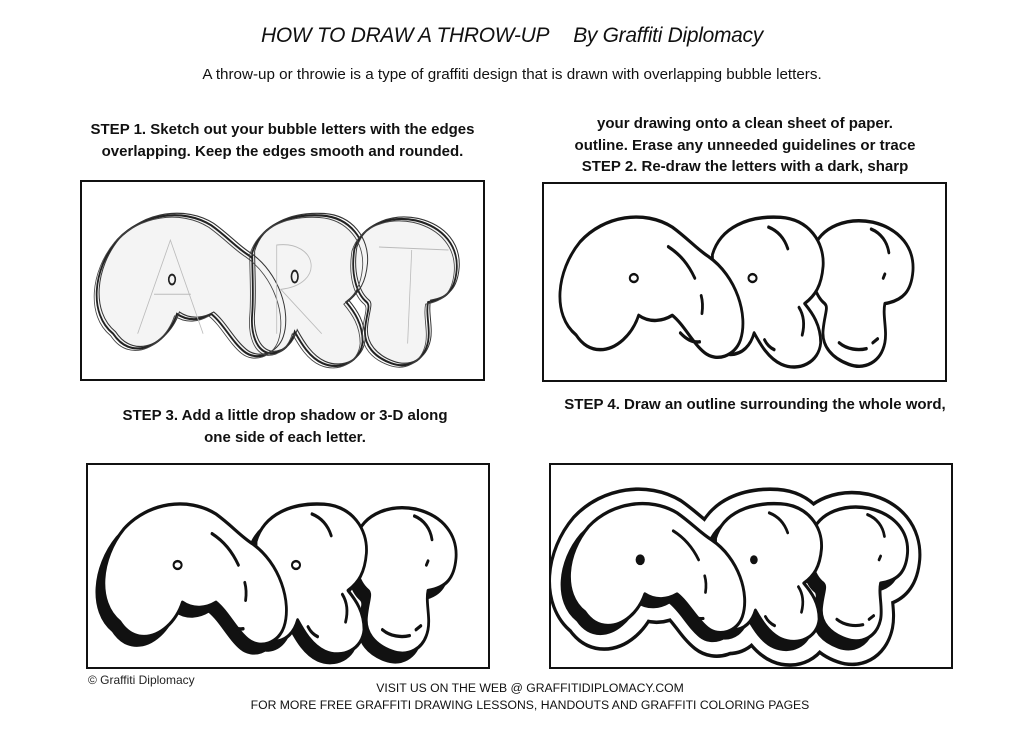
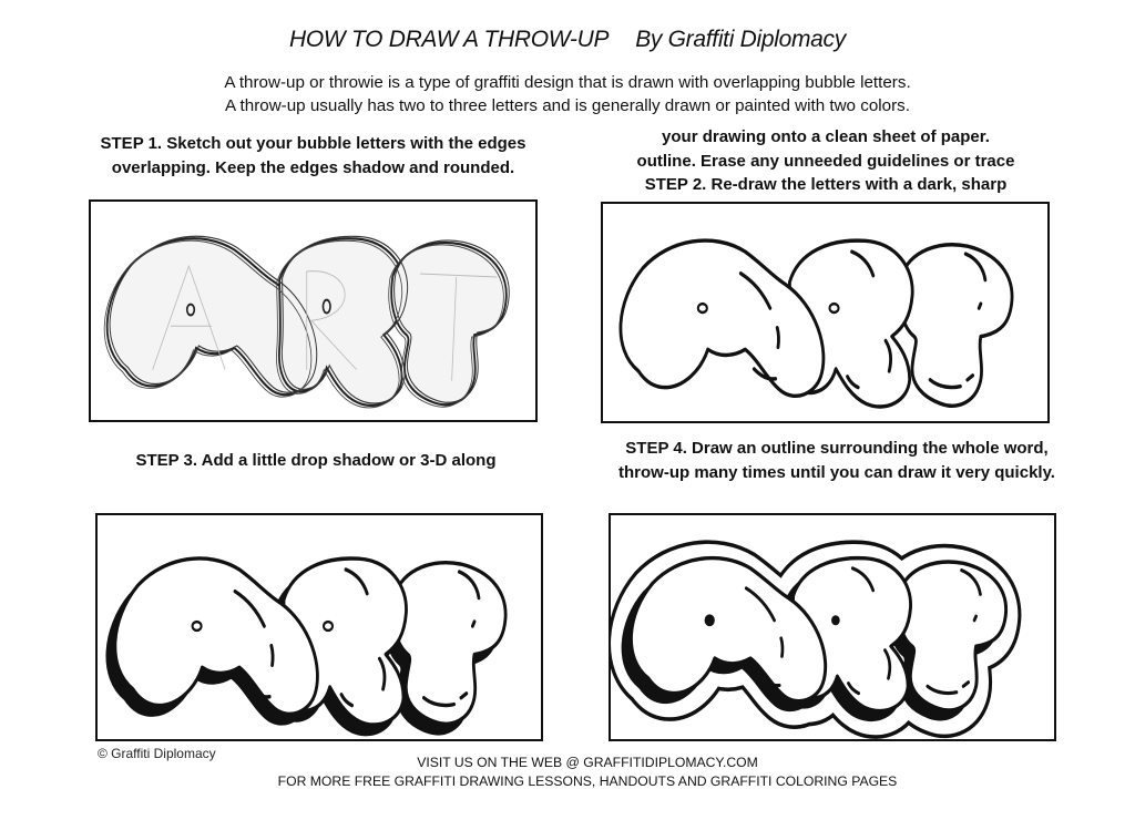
  HOW TO DRAW A THROW-UP By Graffiti Diplomacy
  A throw-up or throwie is a type of graffiti design that is drawn with overlapping bubble letters.
+ A throw-up usually has two to three letters and is generally drawn or painted with two colors.
  STEP 1. Sketch out your bubble letters with the edges
- overlapping. Keep the edges smooth and rounded.
+ overlapping. Keep the edges shadow and rounded.
  your drawing onto a clean sheet of paper.
  outline. Erase any unneeded guidelines or trace
  STEP 2. Re-draw the letters with a dark, sharp
  STEP 3. Add a little drop shadow or 3-D along
- one side of each letter.
  STEP 4. Draw an outline surrounding the whole word,
+ throw-up many times until you can draw it very quickly.
  © Graffiti Diplomacy
  VISIT US ON THE WEB @ GRAFFITIDIPLOMACY.COM
  FOR MORE FREE GRAFFITI DRAWING LESSONS, HANDOUTS AND GRAFFITI COLORING PAGES
